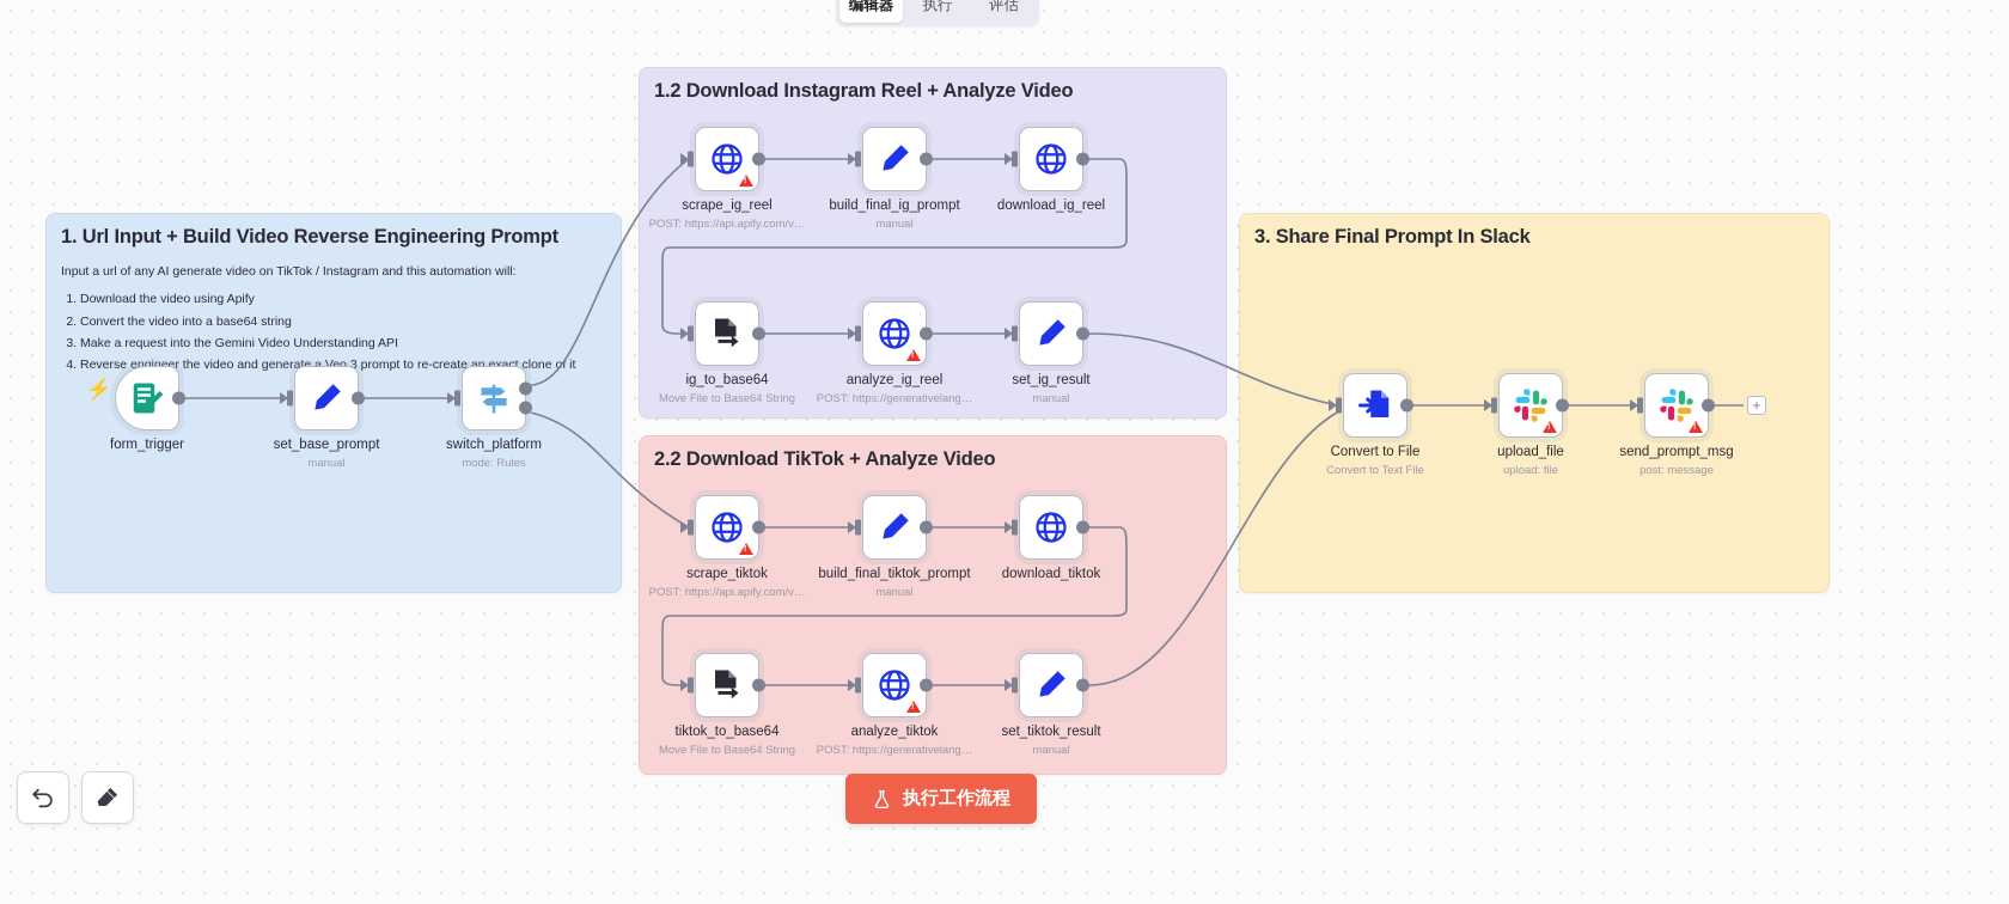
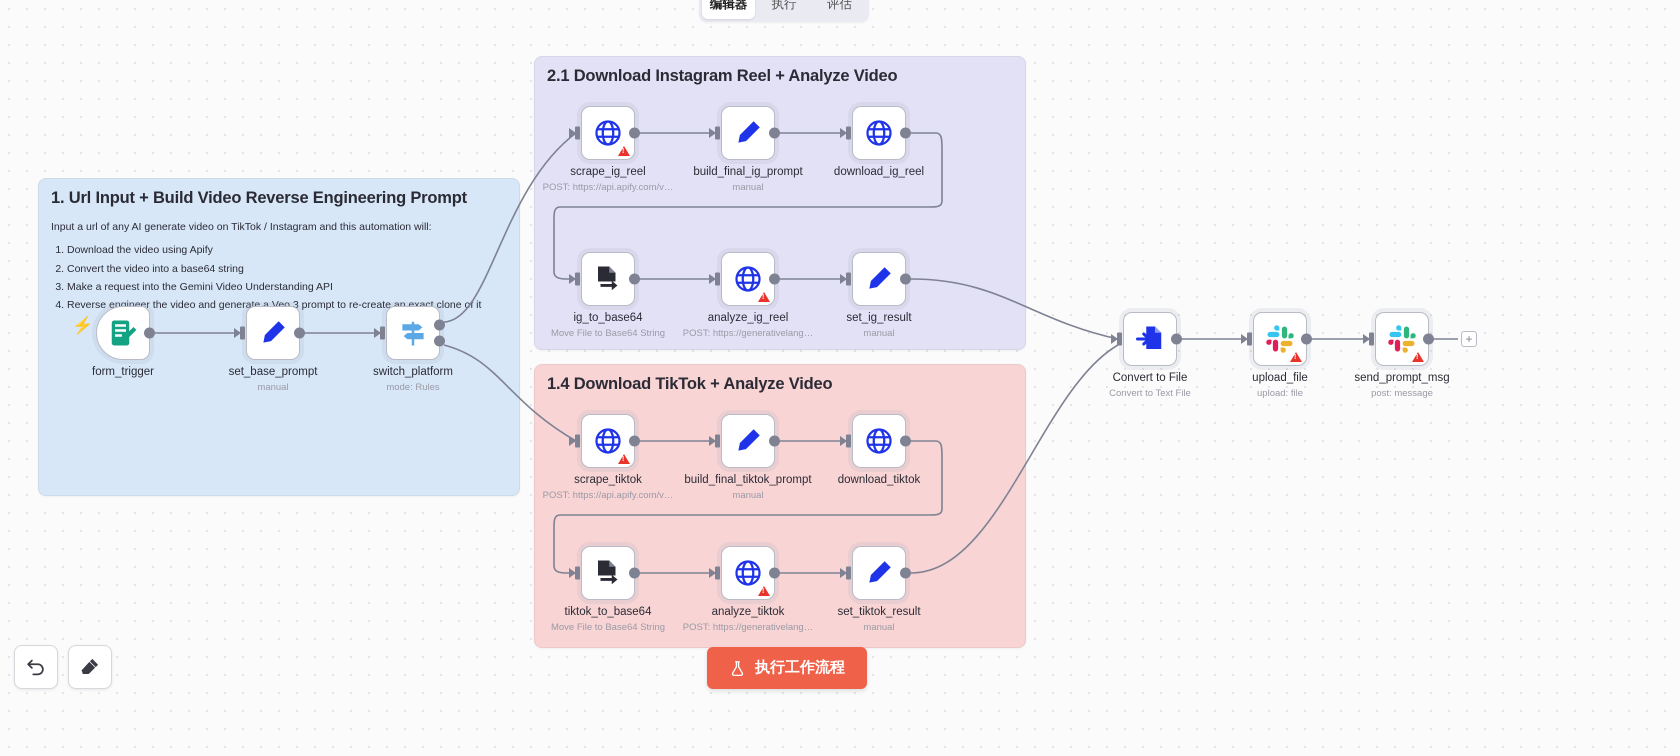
  编辑器
  执行
  评估
  1. Url Input + Build Video Reverse Engineering Prompt
  Input a url of any AI generate video on TikTok / Instagram and this automation will:
  Download the video using Apify
  Convert the video into a base64 string
  Make a request into the Gemini Video Understanding API
  Reverse ener the video and genera 3 prompt to re-create clone of it
- 1.2 Download Instagram Reel + Analyze Video
+ 2.1 Download Instagram Reel + Analyze Video
- 2.2 Download TikTok + Analyze Video
+ 1.4 Download TikTok + Analyze Video
- 3. Share Final Prompt In Slack
  ⚡
  form_trigger
  set_base_prompt
  manual
  switch_platform
  mode: Rules
  scrape_ig_reel
  POST: https://api.apify.com/v…
  build_final_ig_prompt
  manual
  download_ig_reel
  ig_to_base64
  Move File to Base64 String
  analyze_ig_reel
  POST: https://generativelang…
  set_ig_result
  manual
  scrape_tiktok
  POST: https://api.apify.com/v…
  build_final_tiktok_prompt
  manual
  download_tiktok
  tiktok_to_base64
  Move File to Base64 String
  analyze_tiktok
  POST: https://generativelang…
  set_tiktok_result
  manual
  Convert to File
  Convert to Text File
  upload_file
  upload: file
  send_prompt_msg
  post: message
  +
  执行工作流程
